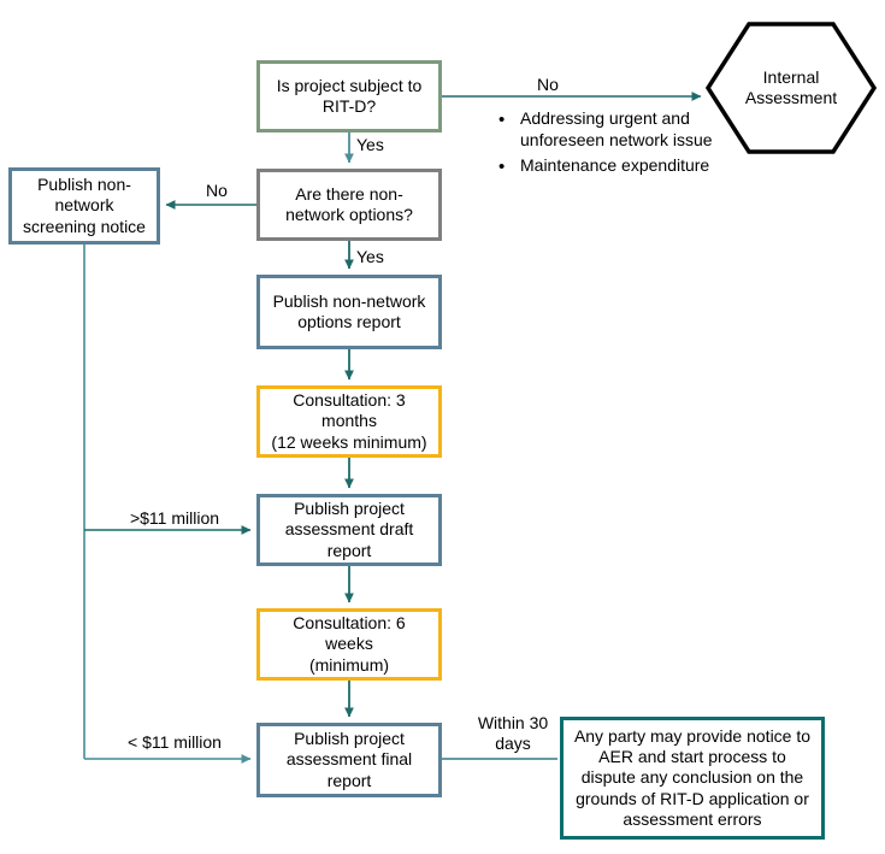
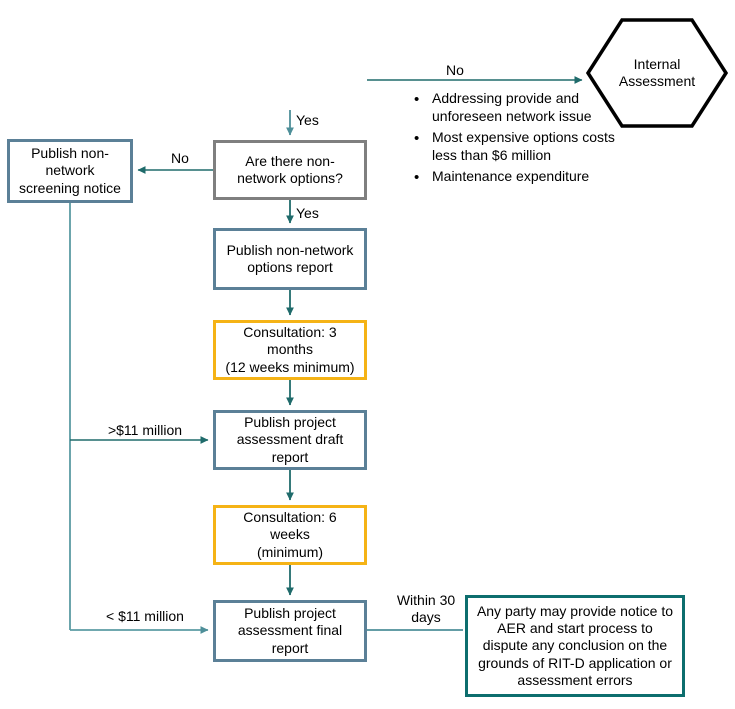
- Is project subject to
- RIT-D?
  Are there non-
  network options?
  Internal
  Assessment
  Publish non-
  network
  screening notice
  Publish non-network
  options report
  Consultation: 3
  months
  (12 weeks minimum)
  Publish project
  assessment draft
  report
  Consultation: 6
  weeks
  (minimum)
  Publish project
  assessment final
  report
  Any party may provide notice to
  AER and start process to
  dispute any conclusion on the
  grounds of RIT-D application or
  assessment errors
  No
  Yes
  No
  Yes
  >$11 million
  < $11 million
  Within 30
  days
- Addressing urgent and unforeseen network issue
+ Addressing provide and unforeseen network issue
+ Most expensive options costs less than $6 million
  Maintenance expenditure
